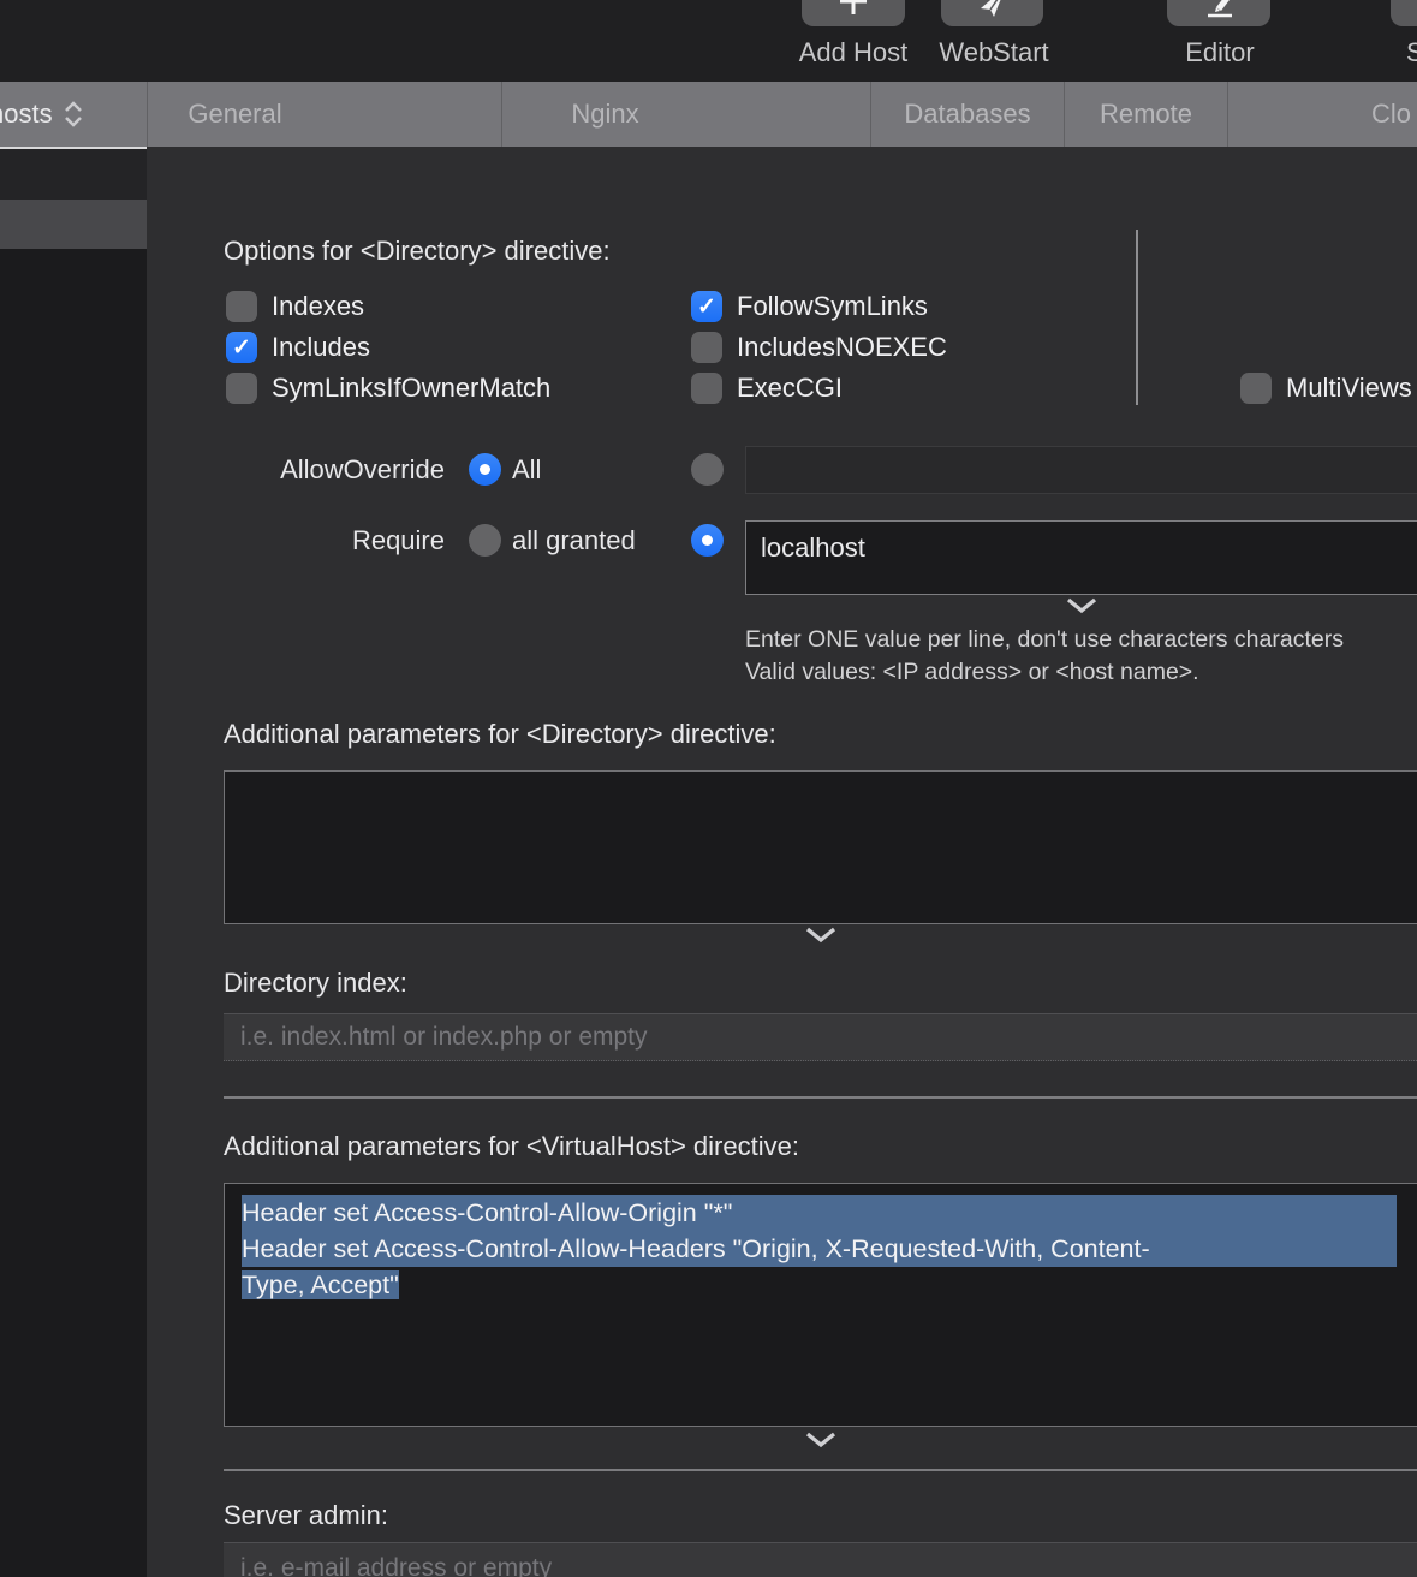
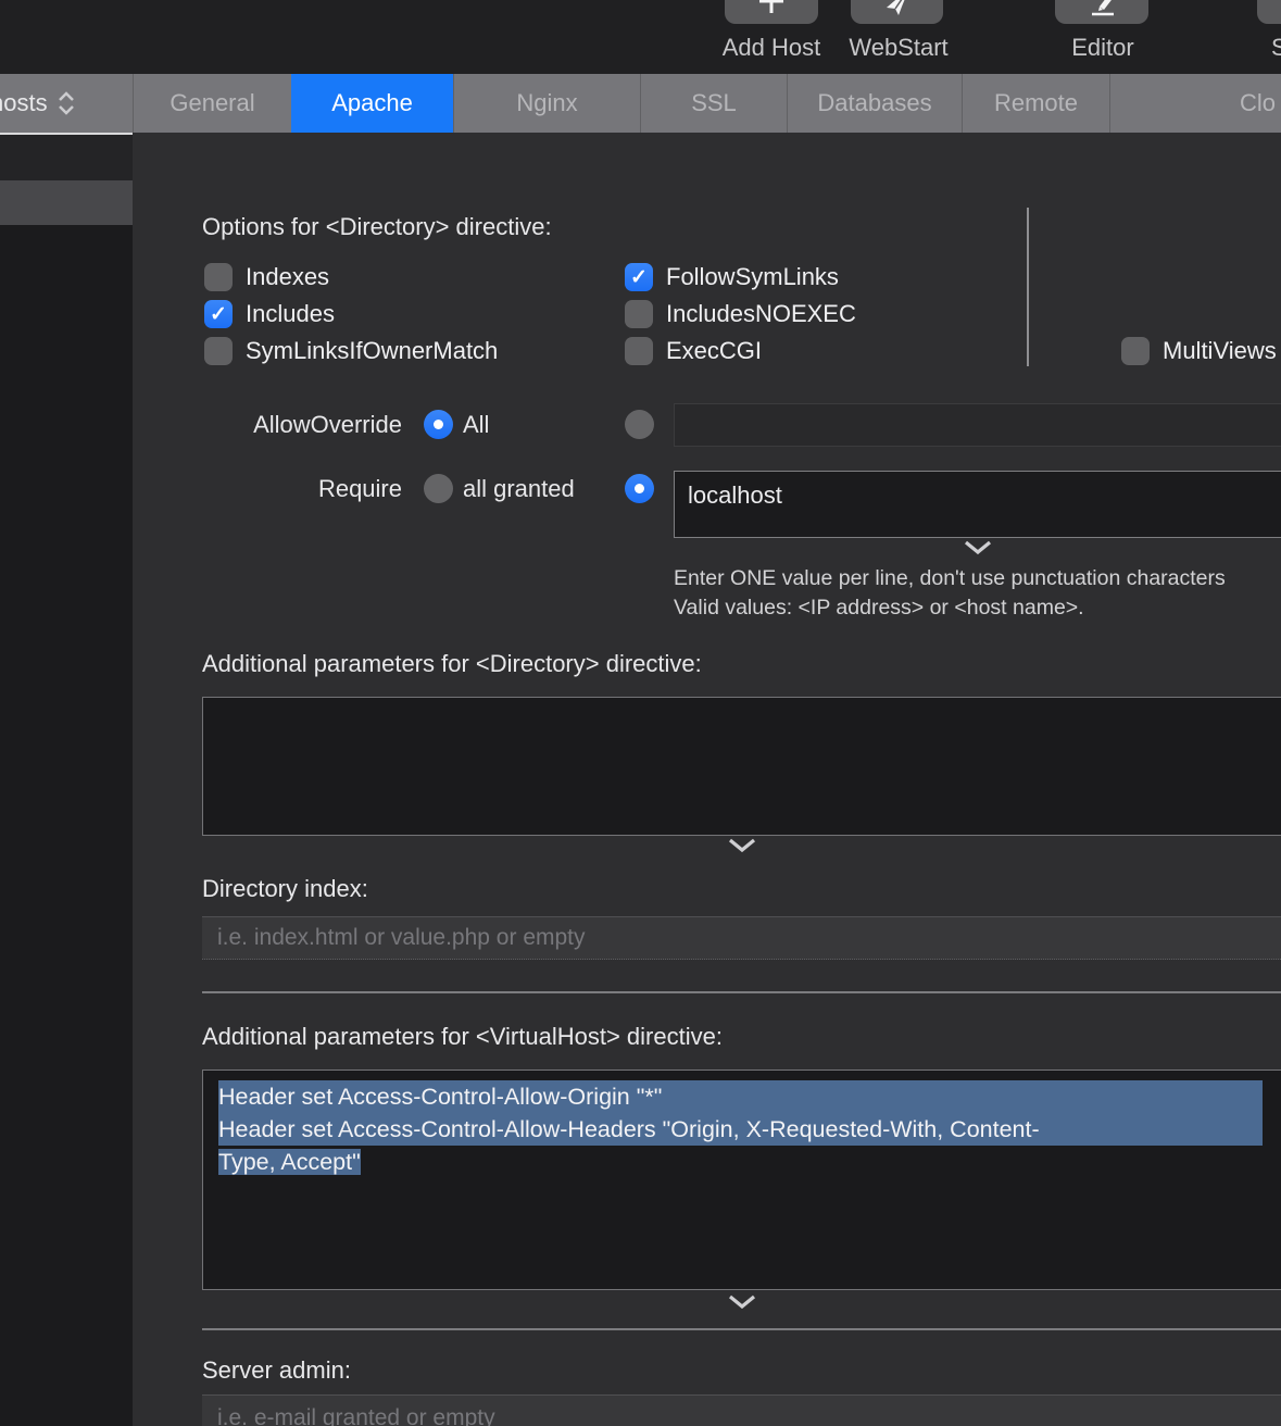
  Add Host
  WebStart
  Editor
  S
  osts
  General
+ Apache
  Nginx
+ SSL
  Databases
  Remote
  Clo
  Options for <Directory> directive:
  Indexes
  ✓
  Includes
  SymLinksIfOwnerMatch
  ✓
  FollowSymLinks
  IncludesNOEXEC
  ExecCGI
  MultiViews
  AllowOverride
  All
  Require
  all granted
  localhost
- Enter ONE value per line, don't use characters characters
+ Enter ONE value per line, don't use punctuation characters
  Valid values: <IP address> or <host name>.
  Additional parameters for <Directory> directive:
  Directory index:
- i.e. index.html or index.php or empty
+ i.e. index.html or value.php or empty
  Additional parameters for <VirtualHost> directive:
  Header set Access-Control-Allow-Origin "*"
  Header set Access-Control-Allow-Headers "Origin, X-Requested-With, Content-
  Type, Accept"
  Server admin:
- i.e. e-mail address or empty
+ i.e. e-mail granted or empty
